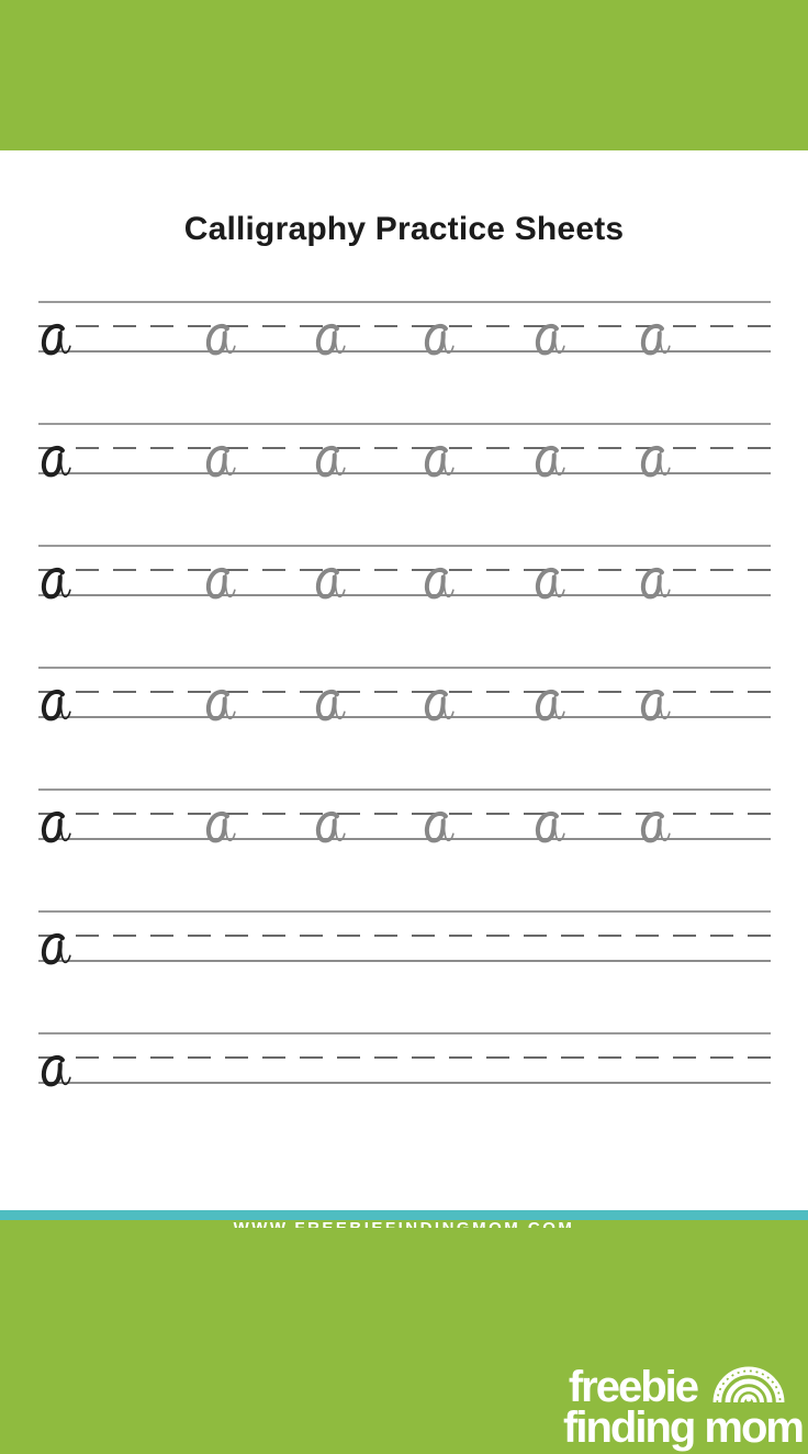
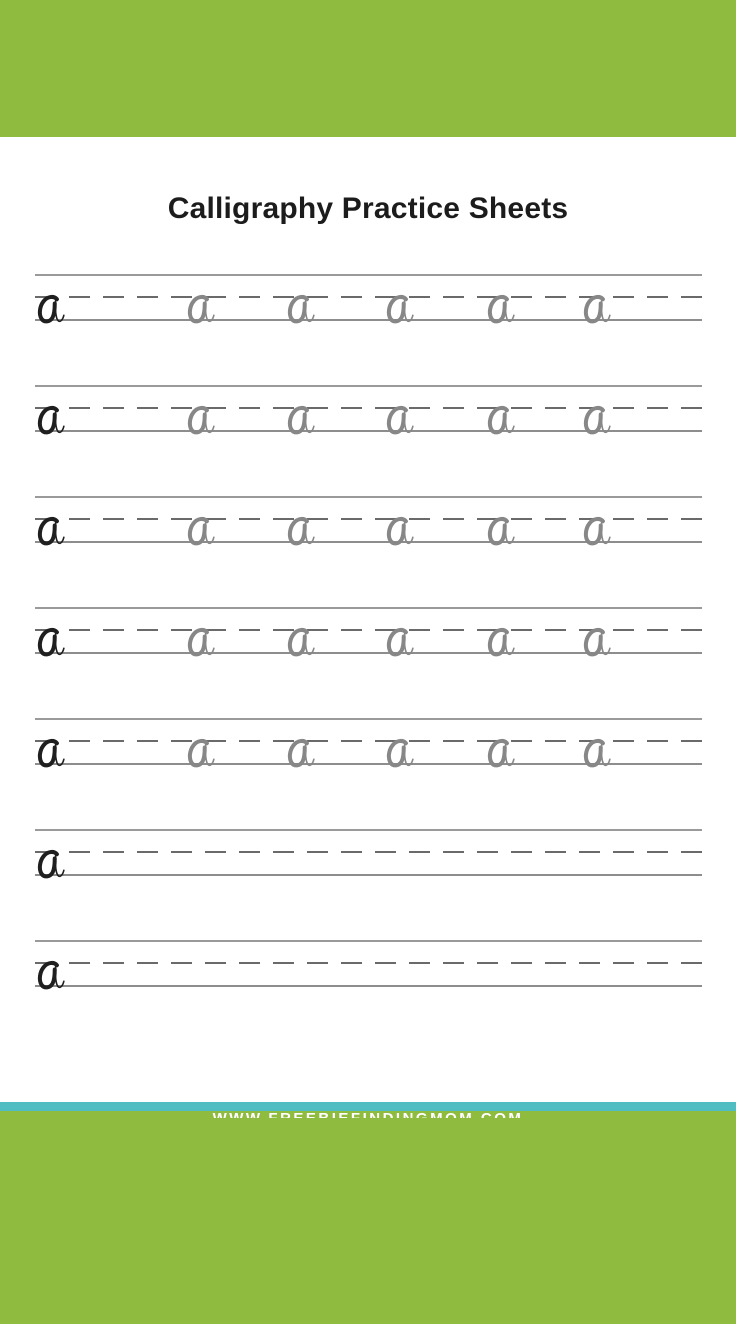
  Calligraphy Practice Sheets
- freebie
- finding mom
